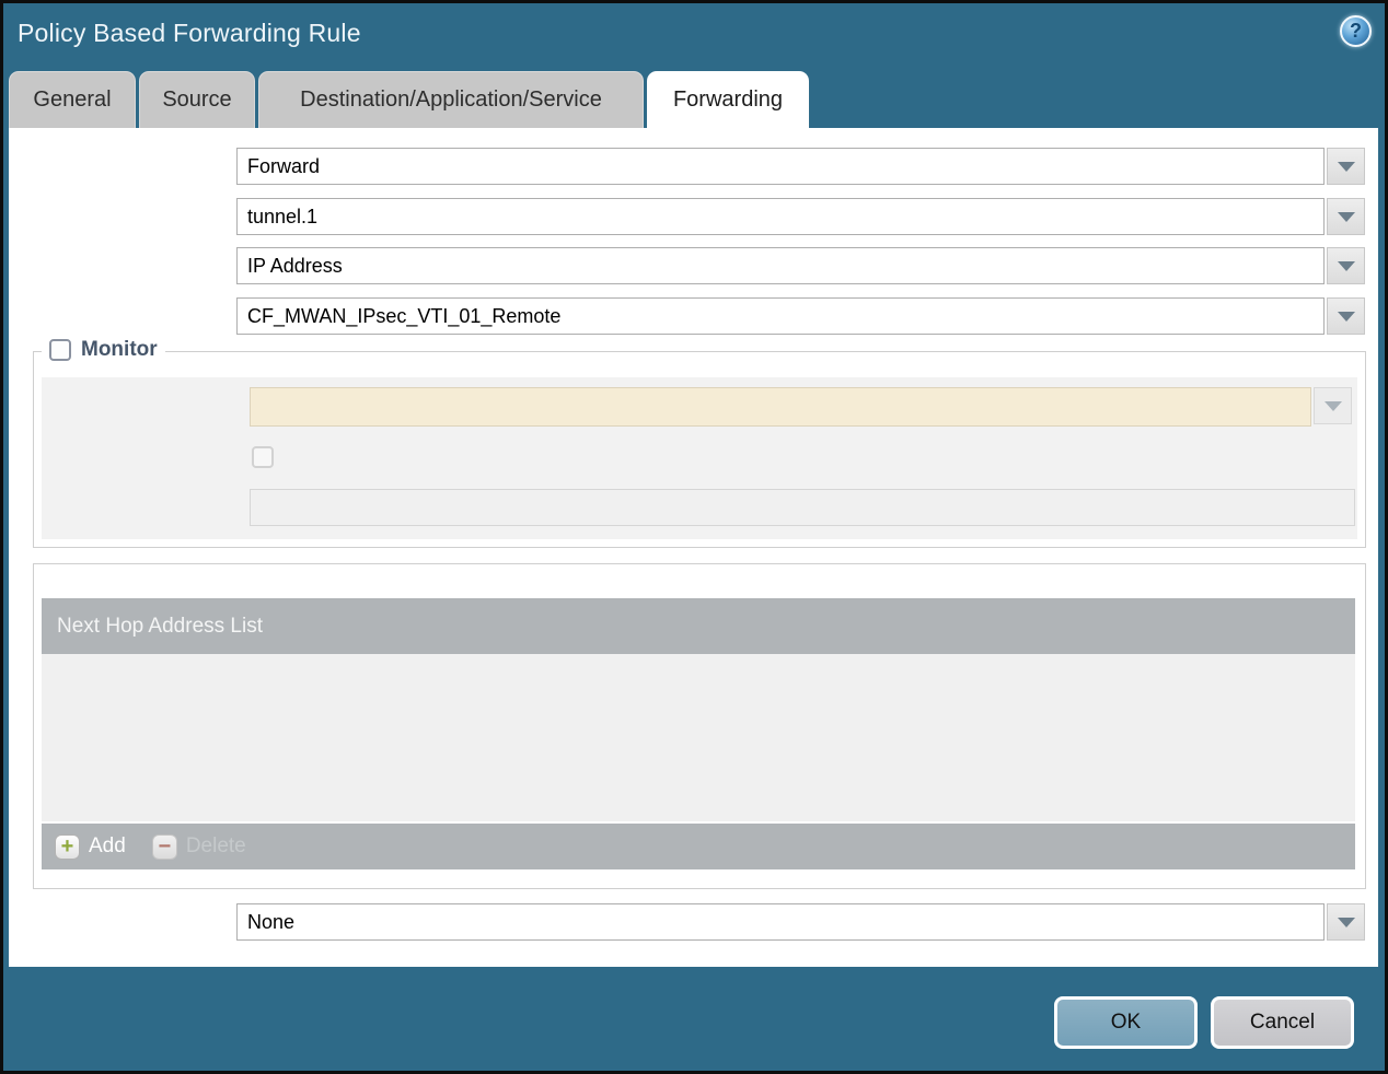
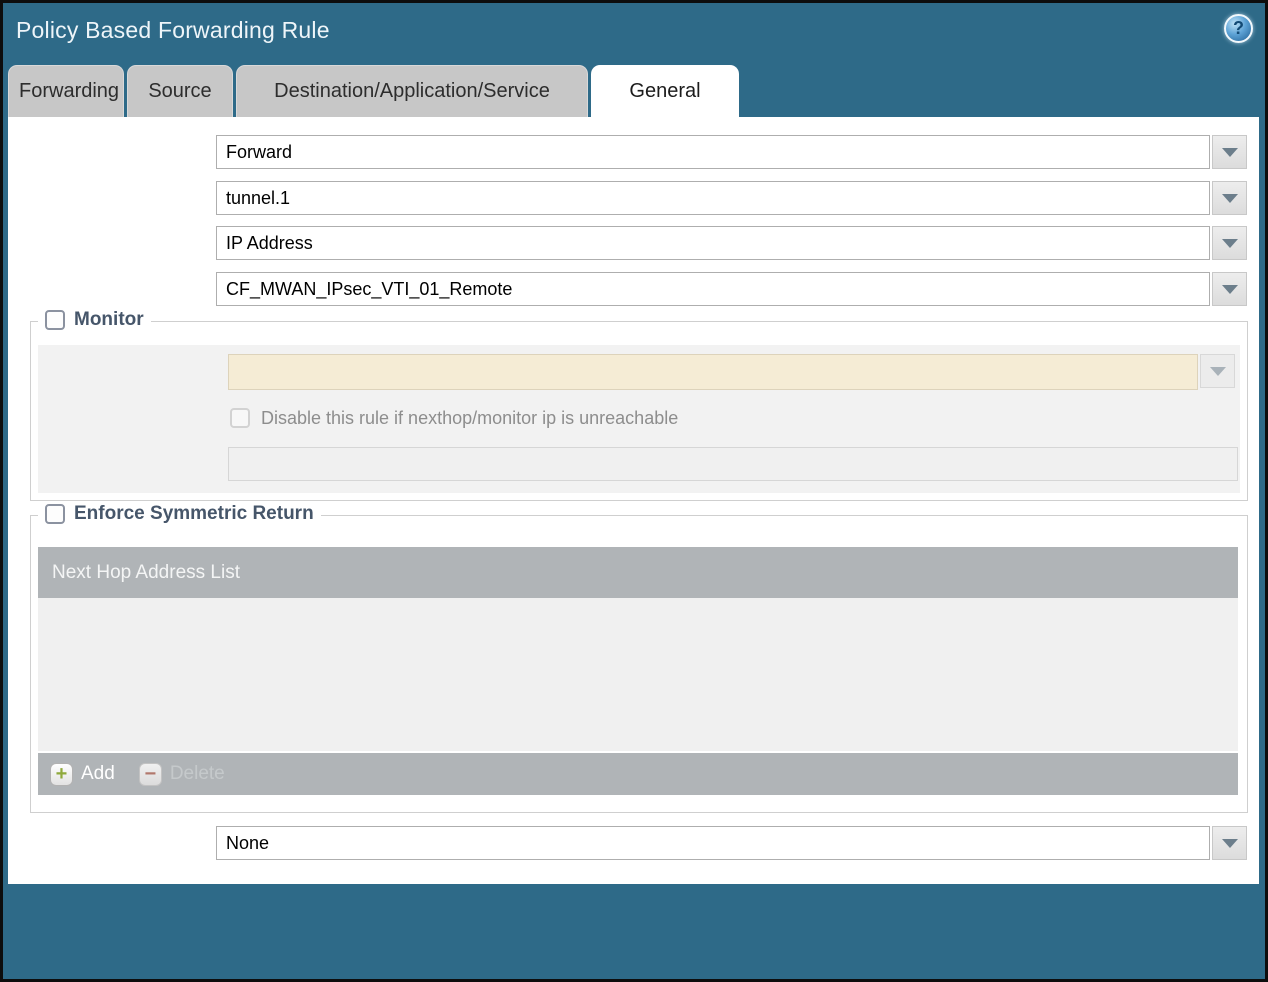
  Policy Based Forwarding Rule
  ?
- General
+ Forwarding
  Source
  Destination/Application/Service
- Forwarding
+ General
  Forward
  tunnel.1
  IP Address
  CF_MWAN_IPsec_VTI_01_Remote
  Monitor
+ Disable this rule if nexthop/monitor ip is unreachable
+ Enforce Symmetric Return
  Next Hop Address List
  +
  Add
  −
  None
- OK
- Cancel
